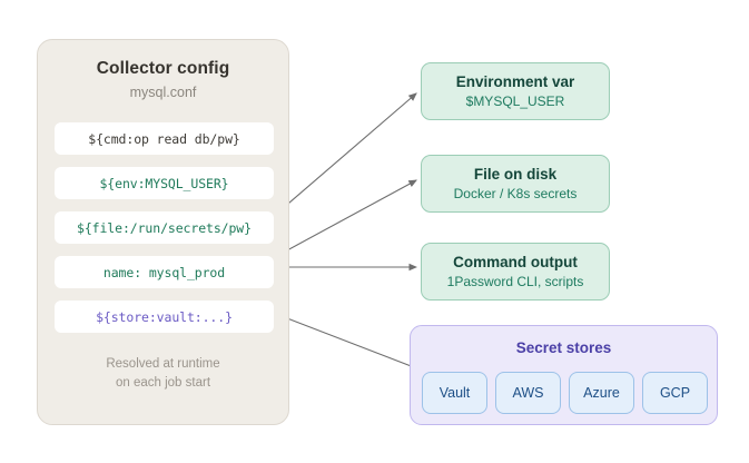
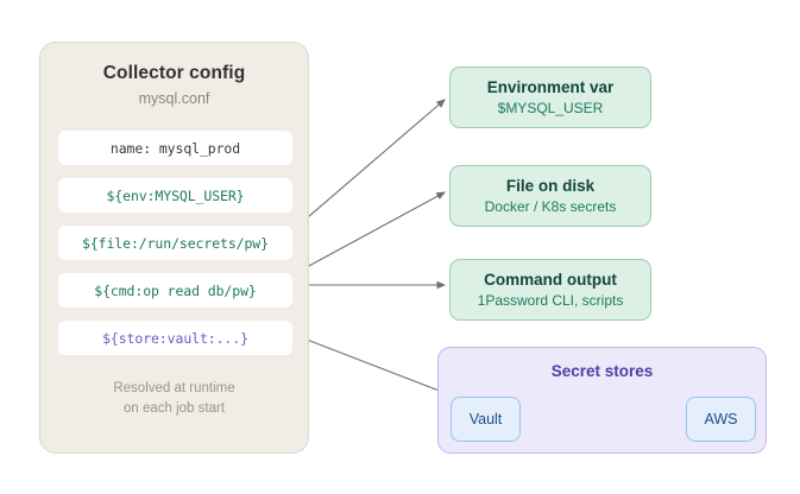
  Collector config
  mysql.conf
- ${cmd:op read db/pw}
+ name: mysql_prod
  ${env:MYSQL_USER}
  ${file:/run/secrets/pw}
- name: mysql_prod
+ ${cmd:op read db/pw}
  ${store:vault:...}
  Resolved at runtime
  on each job start
  Environment var
  $MYSQL_USER
  File on disk
  Docker / K8s secrets
  Command output
  1Password CLI, scripts
  Secret stores
  Vault
  AWS
- Azure
- GCP
